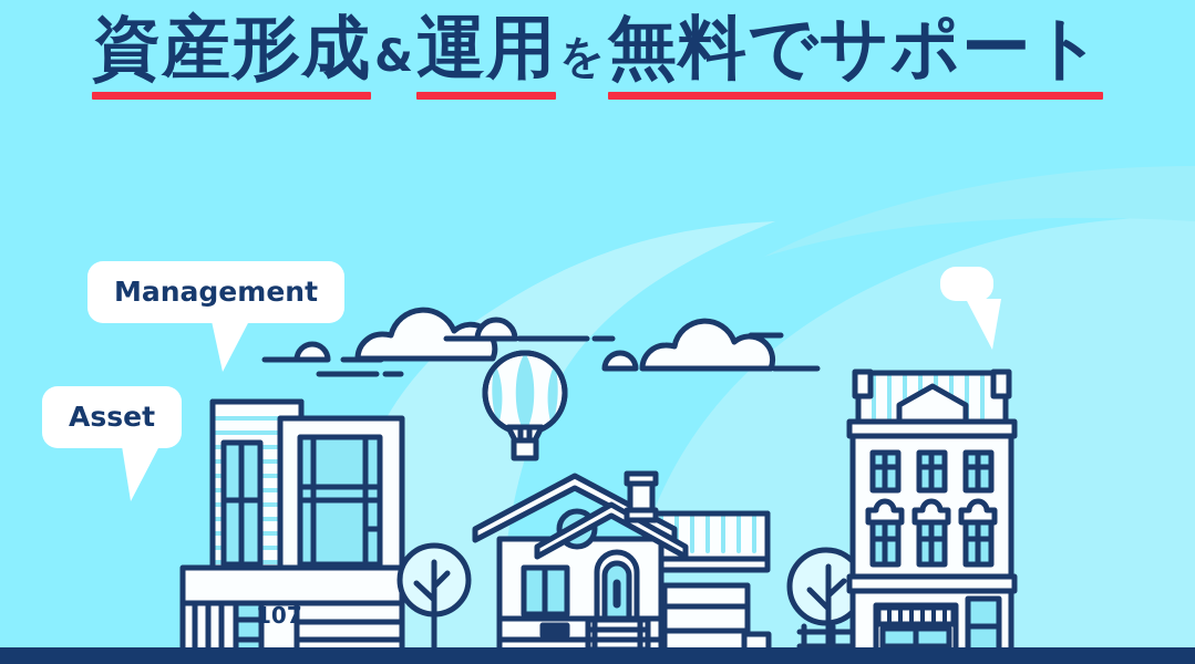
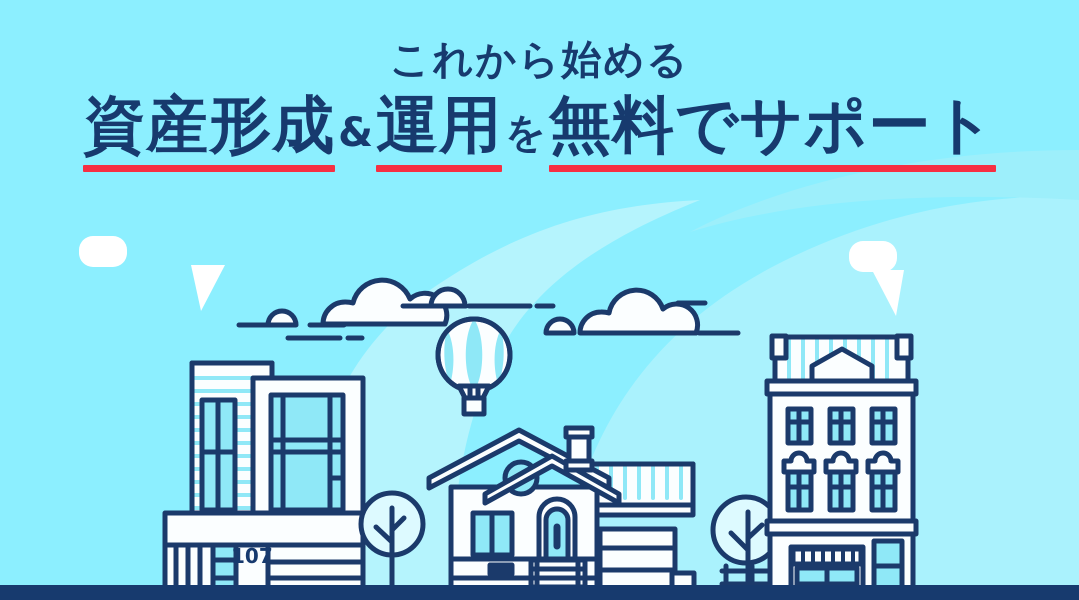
  107
+ これから始める
  資産形成&運用を無料でサポート
- Management
- Asset
